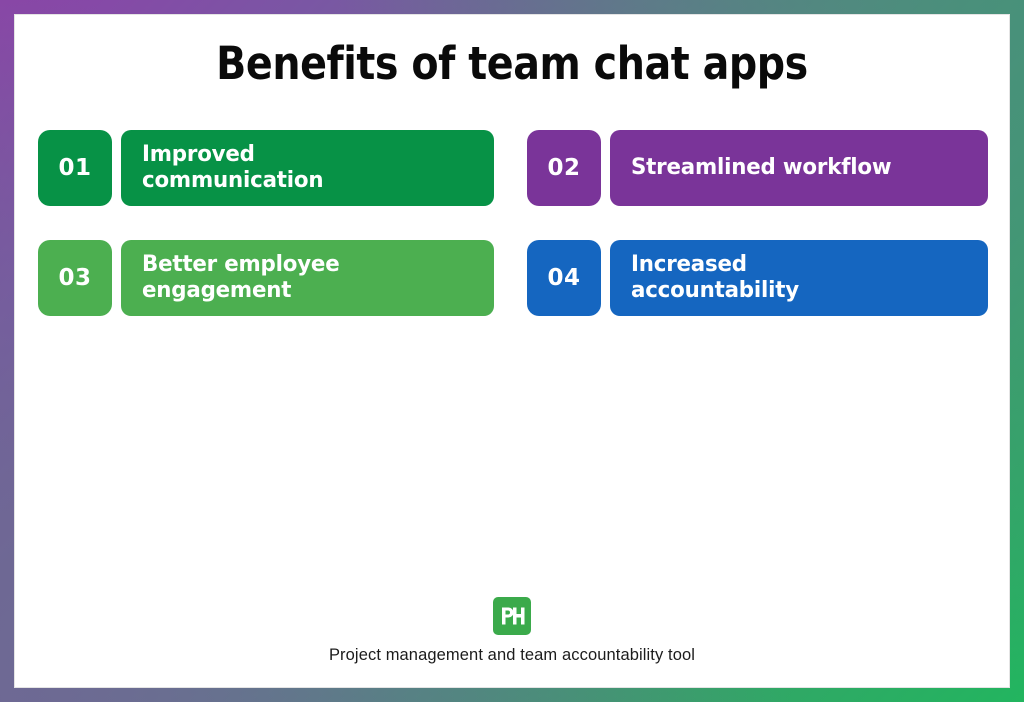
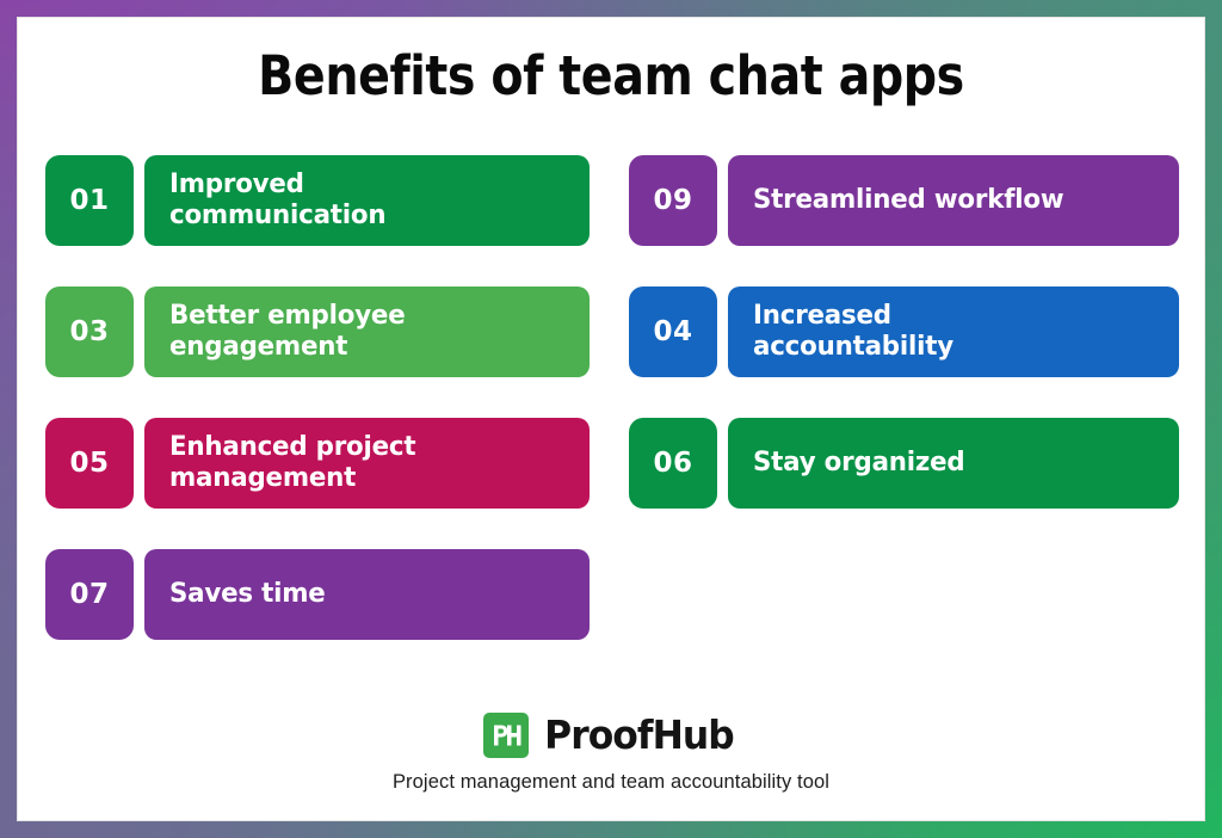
  Benefits of team chat apps
  01
  Improved
  communication
- 02
+ 09
  Streamlined workflow
  03
  Better employee
  engagement
  04
  Increased
  accountability
+ 05
+ Enhanced project
+ management
+ 06
+ Stay organized
+ 07
+ Saves time
+ ProofHub
  Project management and team accountability tool
